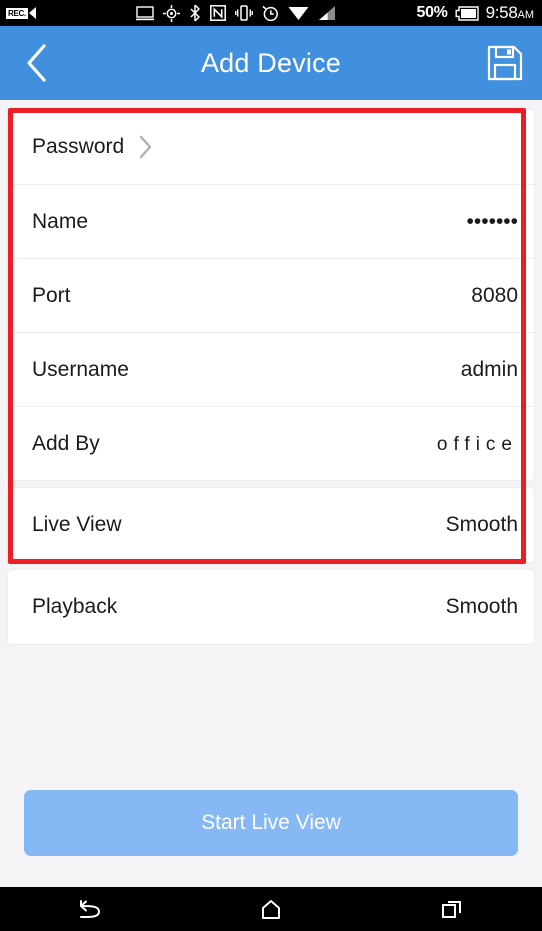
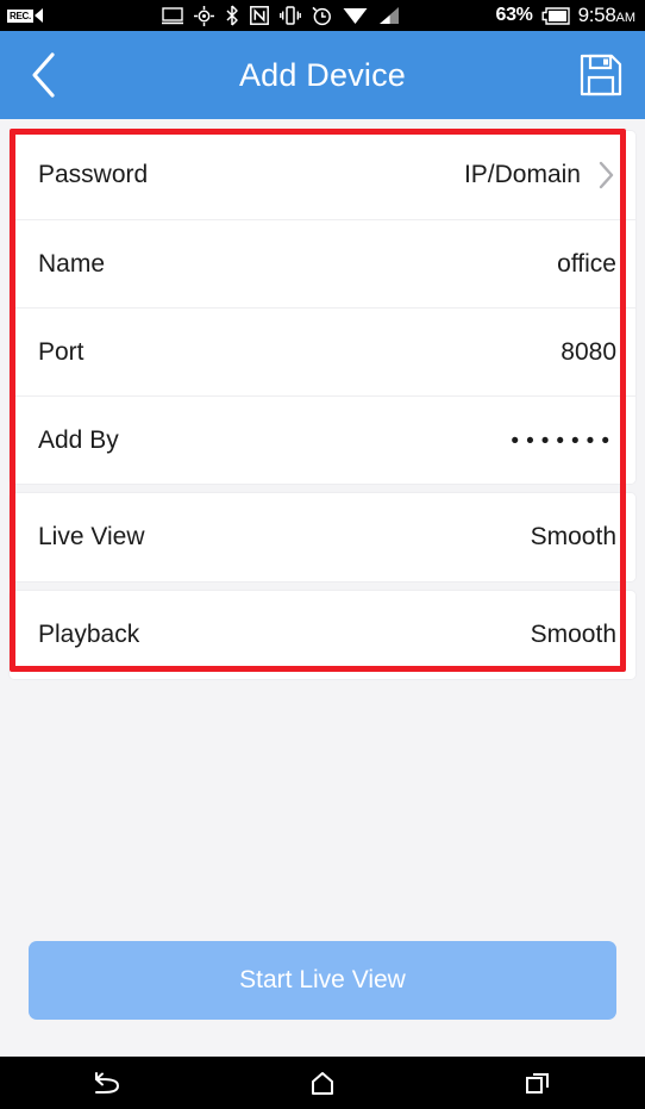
  REC.
- 50%
+ 63%
  9:58
  AM
  Add Device
  Password
+ IP/Domain
  Name
- •••••••
+ office
  Port
  8080
- Username
- admin
  Add By
- office
+ •••••••
  Live View
  Smooth
  Playback
  Smooth
  Start Live View
